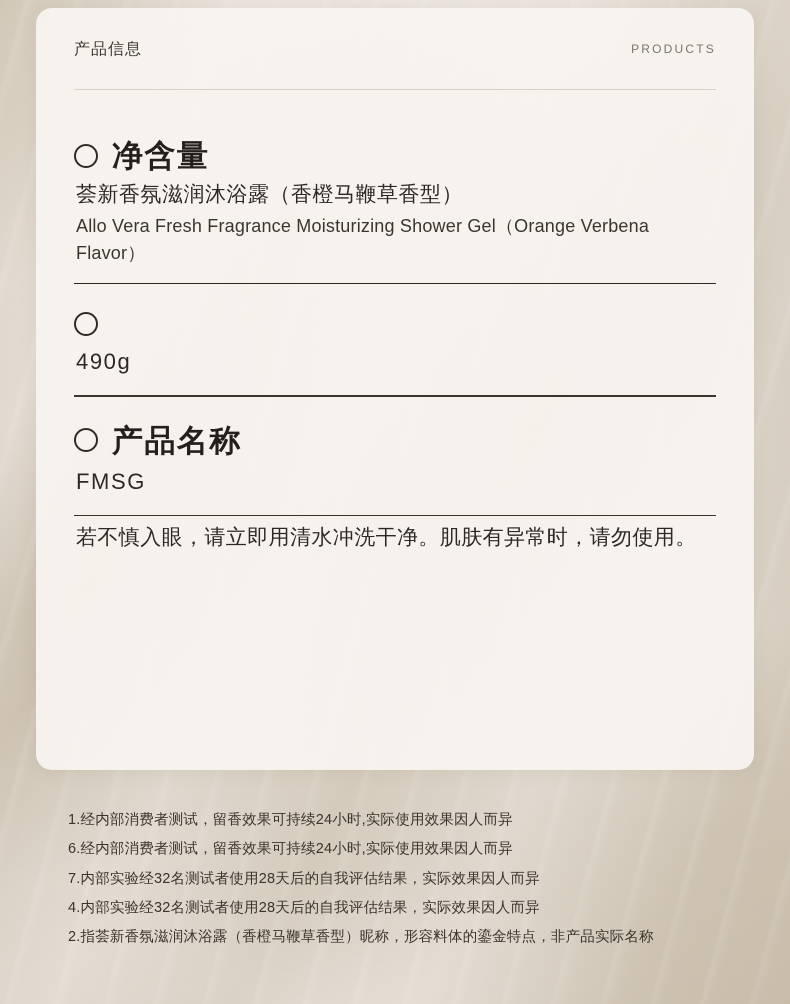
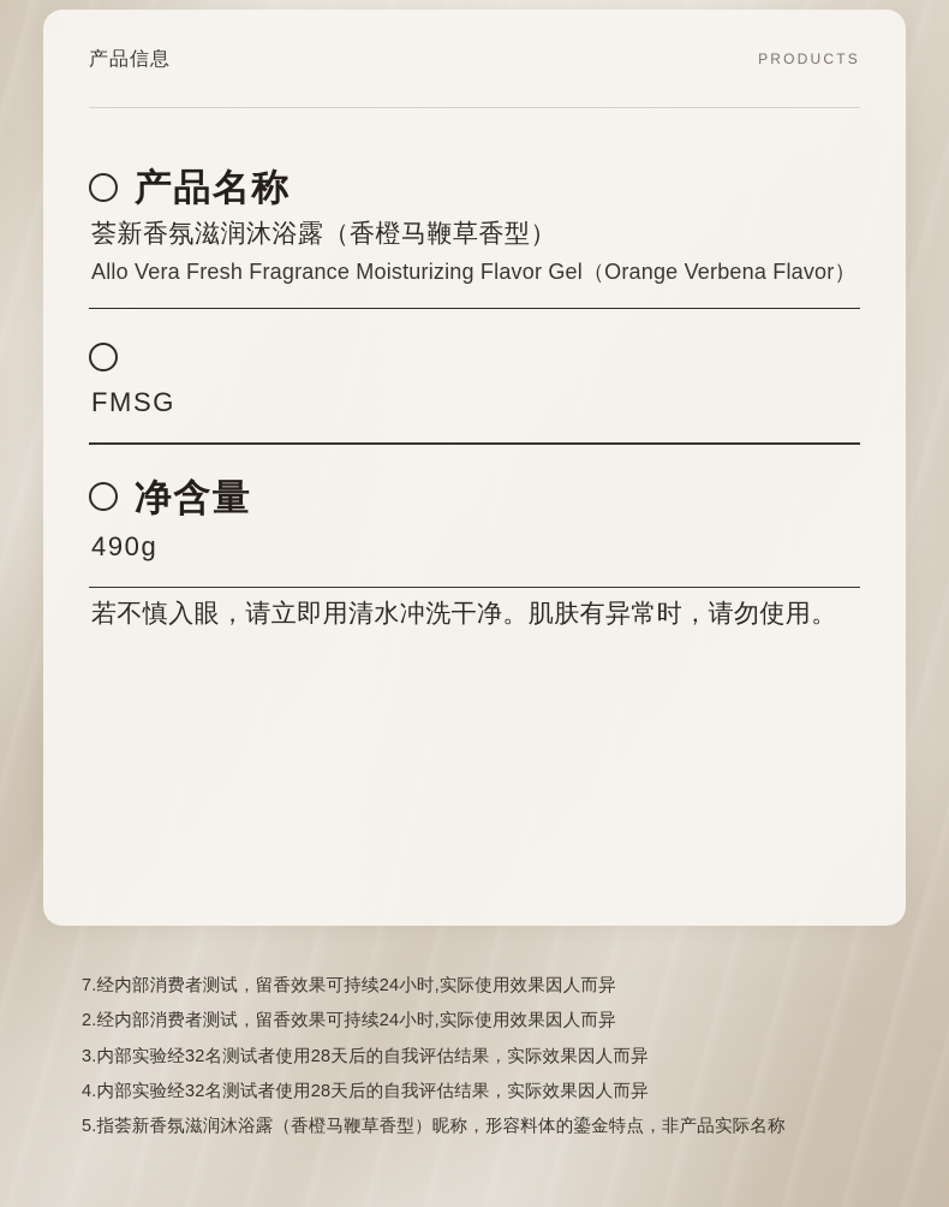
  产品信息
  PRODUCTS
- 净含量
+ 产品名称
  荟新香氛滋润沐浴露（香橙马鞭草香型）
- Allo Vera Fresh Fragrance Moisturizing Shower Gel（Orange Verbena Flavor）
+ Allo Vera Fresh Fragrance Moisturizing Flavor Gel（Orange Verbena Flavor）
- 490g
+ FMSG
- 产品名称
+ 净含量
- FMSG
+ 490g
  若不慎入眼，请立即用清水冲洗干净。肌肤有异常时，请勿使用。
- 1.经内部消费者测试，留香效果可持续24小时,实际使用效果因人而异
+ 7.经内部消费者测试，留香效果可持续24小时,实际使用效果因人而异
- 6.经内部消费者测试，留香效果可持续24小时,实际使用效果因人而异
+ 2.经内部消费者测试，留香效果可持续24小时,实际使用效果因人而异
- 7.内部实验经32名测试者使用28天后的自我评估结果，实际效果因人而异
+ 3.内部实验经32名测试者使用28天后的自我评估结果，实际效果因人而异
  4.内部实验经32名测试者使用28天后的自我评估结果，实际效果因人而异
- 2.指荟新香氛滋润沐浴露（香橙马鞭草香型）昵称，形容料体的鎏金特点，非产品实际名称
+ 5.指荟新香氛滋润沐浴露（香橙马鞭草香型）昵称，形容料体的鎏金特点，非产品实际名称
